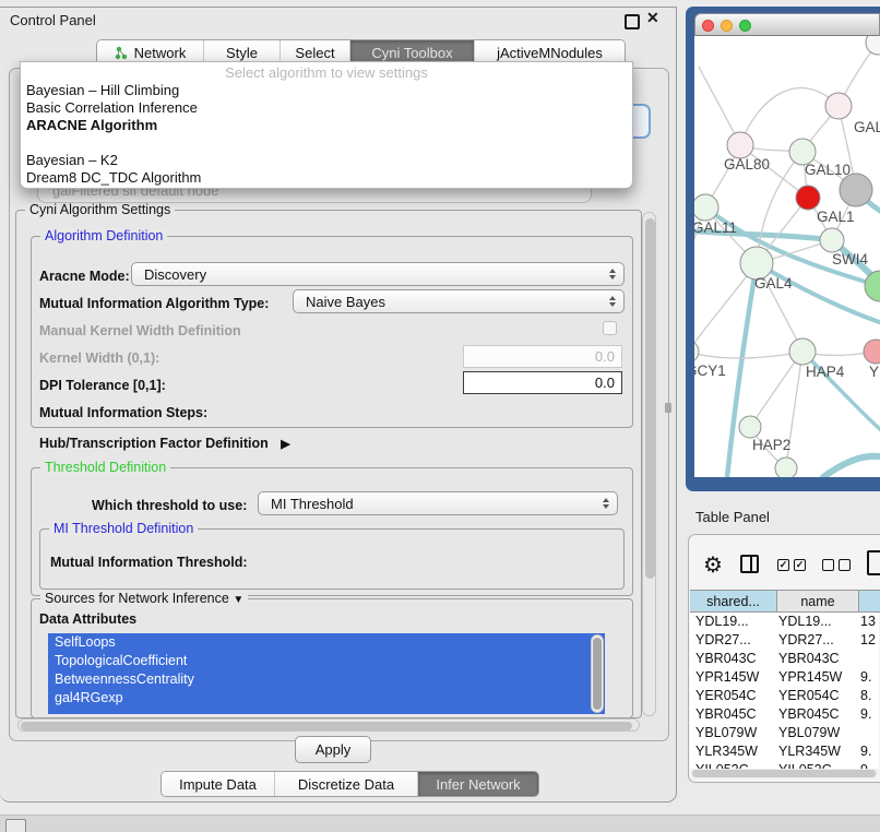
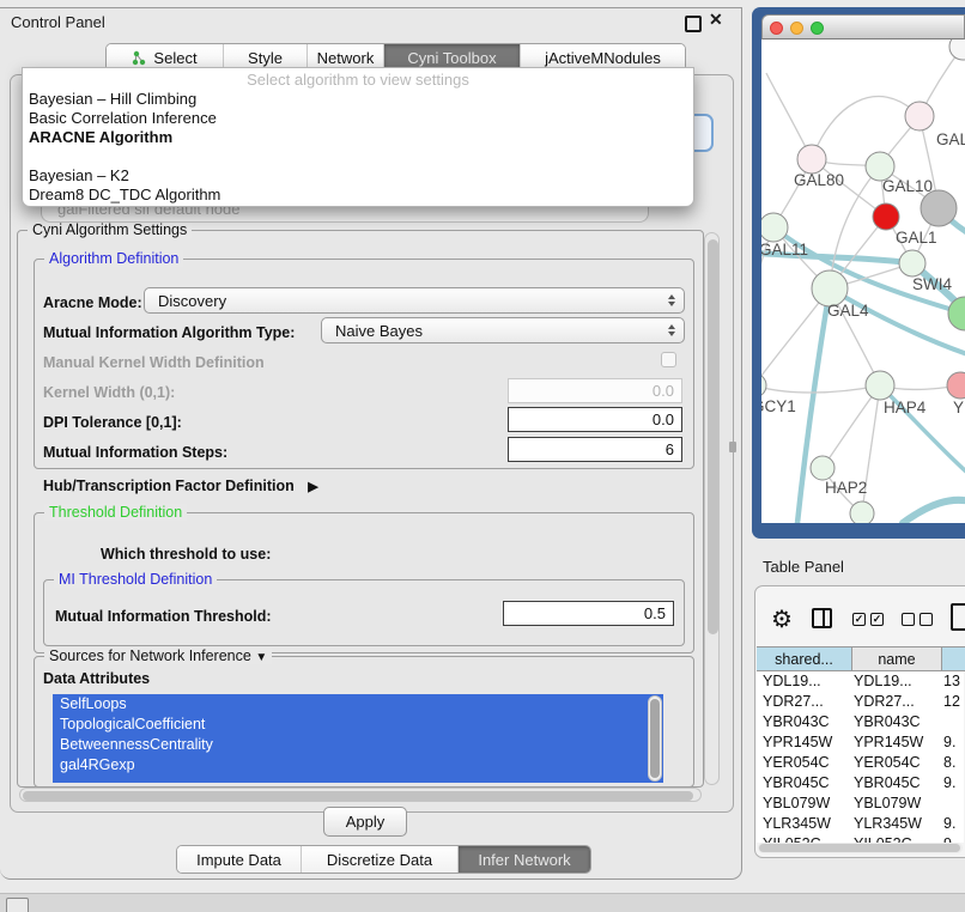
  Control Panel
  ✕
- Network
+ Select
  Style
- Select
+ Network
  Cyni Toolbox
  jActiveMNodules
  galFiltered sif default node
  Cyni Algorithm Settings
  Algorithm Definition
  Aracne Mode:
  Discovery
  Mutual Information Algorithm Type:
  Naive Bayes
  Manual Kernel Width Definition
  Kernel Width (0,1):
  0.0
  DPI Tolerance [0,1]:
  0.0
  Mutual Information Steps:
+ 6
  Hub/Transcription Factor Definition ▶
  Threshold Definition
  Which threshold to use:
- MI Threshold
  MI Threshold Definition
  Mutual Information Threshold:
+ 0.5
  Sources for Network Inference ▼
  Data Attributes
  SelfLoops
  TopologicalCoefficient
  BetweennessCentrality
  gal4RGexp
  Apply
  Impute Data
  Discretize Data
  Infer Network
  Select algorithm to view settings
  Bayesian – Hill Climbing
  Basic Correlation Inference
  ARACNE Algorithm
  Bayesian – K2
  Dream8 DC_TDC Algorithm
  GAL
  GAL80
  GAL10
  GAL1
  GAL11
  SWI4
  GAL4
  CY1
  HAP4
  Y
  HAP2
  Table Panel
  ⚙
  ✓
  ✓
  shared...
  name
  YDL19...
  YDL19...
  13
  YDR27...
  YDR27...
  12
  YBR043C
  YBR043C
  YPR145W
  YPR145W
  9.
  YER054C
  YER054C
  8.
  YBR045C
  YBR045C
  9.
  YBL079W
  YBL079W
  YLR345W
  YLR345W
  9.
